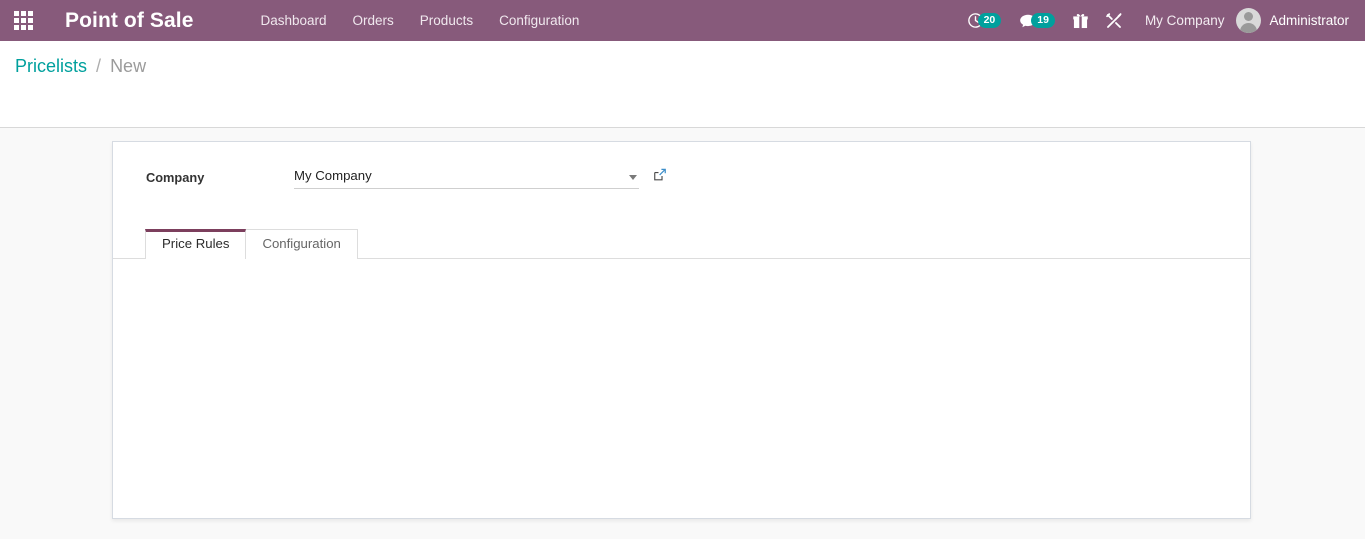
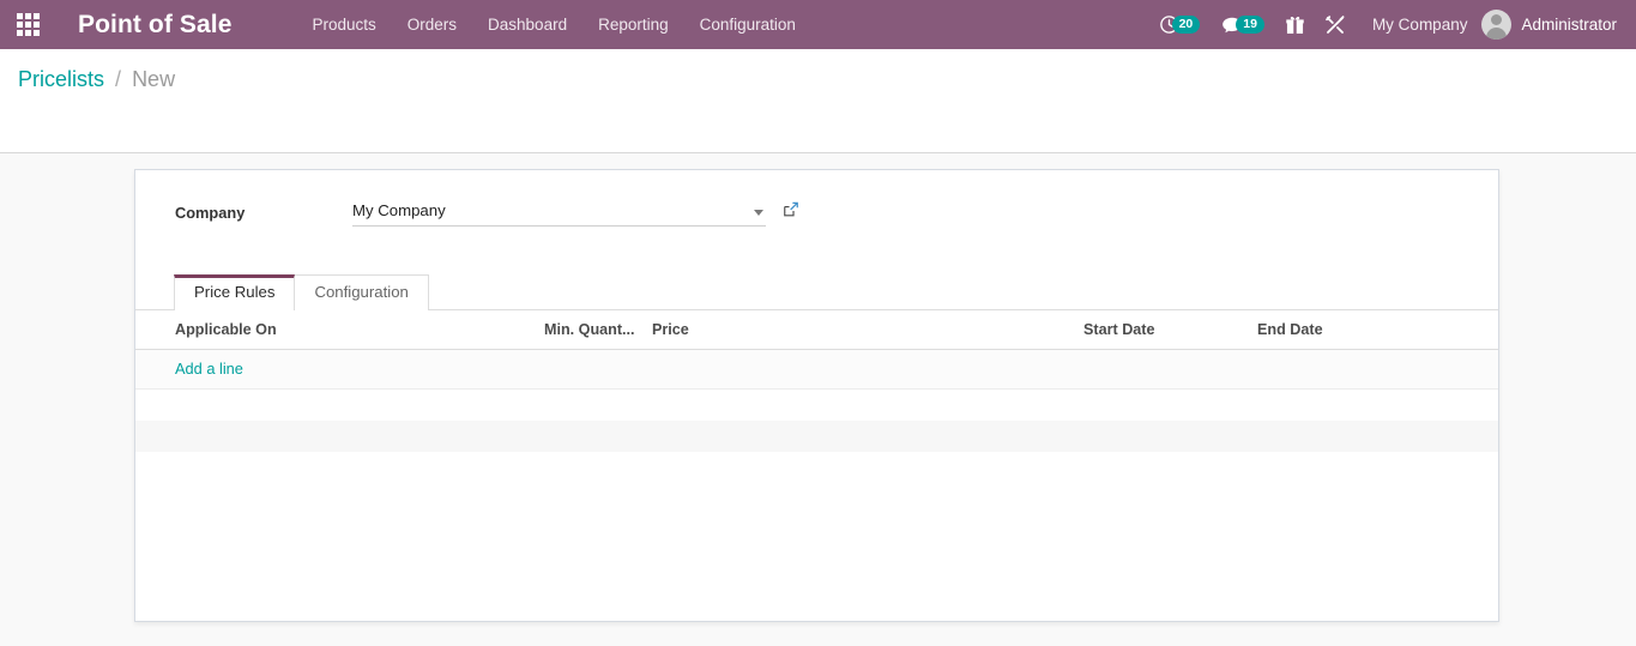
  Point of Sale
- Dashboard
+ Products
  Orders
- Products
+ Dashboard
+ Reporting
  Configuration
  20
  19
  My Company
  Administrator
  Pricelists / New
  Company
  My Company
  Price Rules
  Configuration
+ Applicable On	Min. Quant...	Price	Start Date	End Date
+ Add a line
